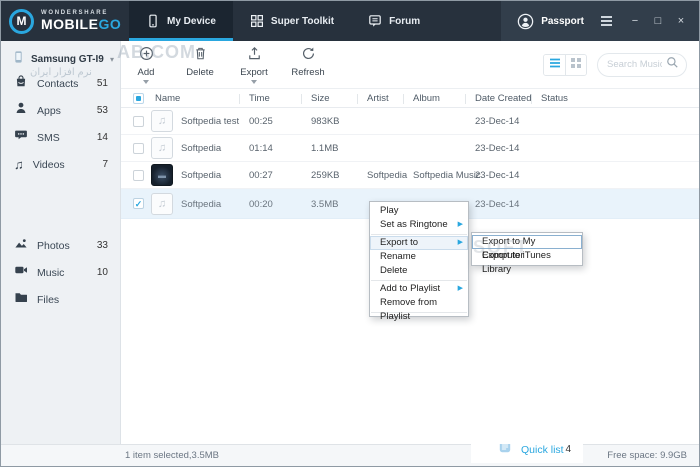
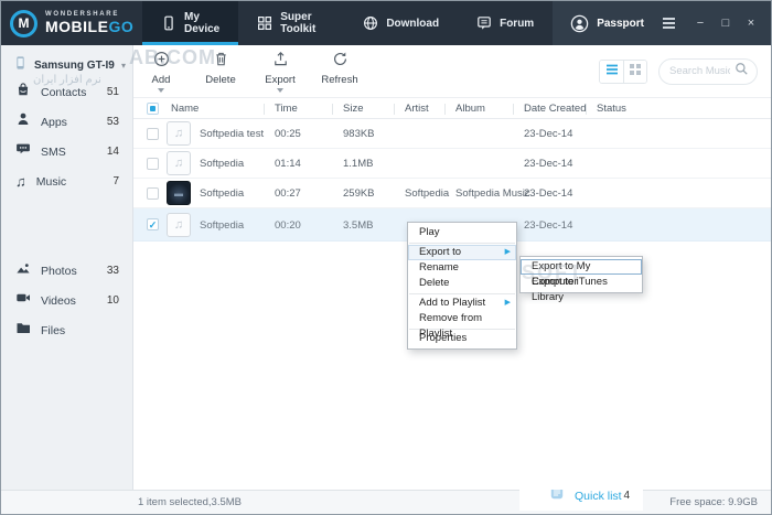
  M
  MOBILEGO
  My Device
  Super Toolkit
+ Download
  Forum
  Passport
  −
  □
  ×
  ▾
  Contacts
  51
  Apps
  53
  SMS
  14
  ♫
- Videos
+ Music
  7
  Quick list
  4
  Photos
  33
- Music
+ Videos
  10
  Files
  Add
  Delete
  Export
  Refresh
  Search Musi
  Name
  Time
  Size
  Artist
  Album
  Date Created
  Status
  ♫
  Softpedia test
  00:25
  983KB
  23-Dec-14
  ♫
  Softpedia
  01:14
  1.1MB
  23-Dec-14
  ▬
  Softpedia
  00:27
  259KB
  Softpedia
  Softpedia Music
  23-Dec-14
  ✓
  ♫
  Softpedia
  00:20
  3.5MB
  23-Dec-14
  1 item selected,3.5MB
  Free space: 9.9GB
  Play
- Set as Ringtone
  Export to
  Rename
  Delete
  Add to Playlist
  Remove from Playlist
+ Properties
  Export to My Computer
  Export to iTunes Library
  AB.COM
  نرم افزار ایران
  SOFT
